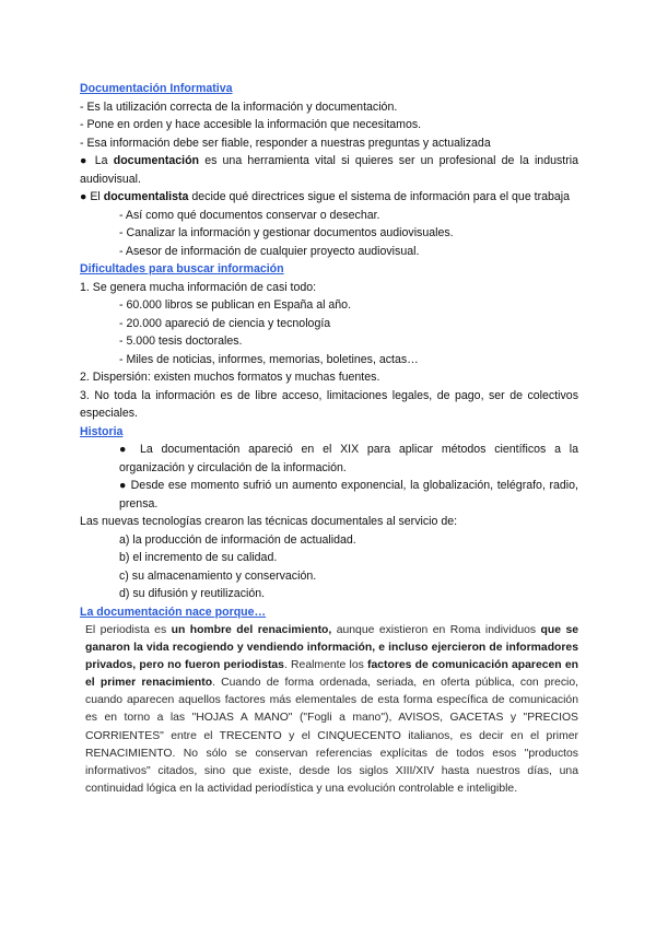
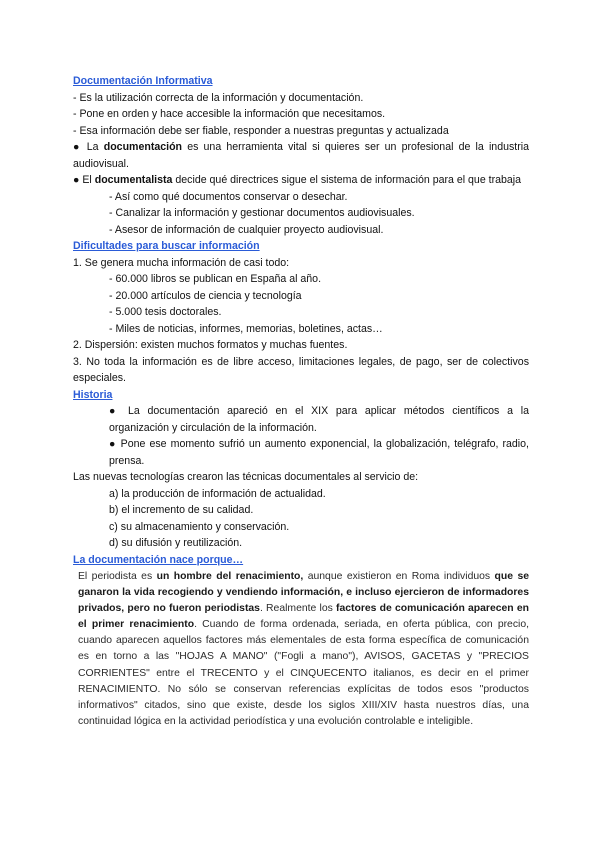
  Documentación Informativa
  - Es la utilización correcta de la información y documentación.
  - Pone en orden y hace accesible la información que necesitamos.
  - Esa información debe ser fiable, responder a nuestras preguntas y actualizada
  ● La documentación es una herramienta vital si quieres ser un profesional de la industria audiovisual.
  ● El documentalista decide qué directrices sigue el sistema de información para el que trabaja
  - Así como qué documentos conservar o desechar.
  - Canalizar la información y gestionar documentos audiovisuales.
  - Asesor de información de cualquier proyecto audiovisual.
  Dificultades para buscar información
  1. Se genera mucha información de casi todo:
  - 60.000 libros se publican en España al año.
- - 20.000 apareció de ciencia y tecnología
+ - 20.000 artículos de ciencia y tecnología
  - 5.000 tesis doctorales.
  - Miles de noticias, informes, memorias, boletines, actas…
  2. Dispersión: existen muchos formatos y muchas fuentes.
  3. No toda la información es de libre acceso, limitaciones legales, de pago, ser de colectivos especiales.
  Historia
  ● La documentación apareció en el XIX para aplicar métodos científicos a la organización y circulación de la información.
- ● Desde ese momento sufrió un aumento exponencial, la globalización, telégrafo, radio, prensa.
+ ● Pone ese momento sufrió un aumento exponencial, la globalización, telégrafo, radio, prensa.
  Las nuevas tecnologías crearon las técnicas documentales al servicio de:
  a) la producción de información de actualidad.
  b) el incremento de su calidad.
  c) su almacenamiento y conservación.
  d) su difusión y reutilización.
  La documentación nace porque…
  El periodista es un hombre del renacimiento, aunque existieron en Roma individuos que se ganaron la vida recogiendo y vendiendo información, e incluso ejercieron de informadores privados, pero no fueron periodistas. Realmente los factores de comunicación aparecen en el primer renacimiento. Cuando de forma ordenada, seriada, en oferta pública, con precio, cuando aparecen aquellos factores más elementales de esta forma específica de comunicación es en torno a las "HOJAS A MANO" ("Fogli a mano"), AVISOS, GACETAS y "PRECIOS CORRIENTES" entre el TRECENTO y el CINQUECENTO italianos, es decir en el primer RENACIMIENTO. No sólo se conservan referencias explícitas de todos esos "productos informativos" citados, sino que existe, desde los siglos XIII/XIV hasta nuestros días, una continuidad lógica en la actividad periodística y una evolución controlable e inteligible.
